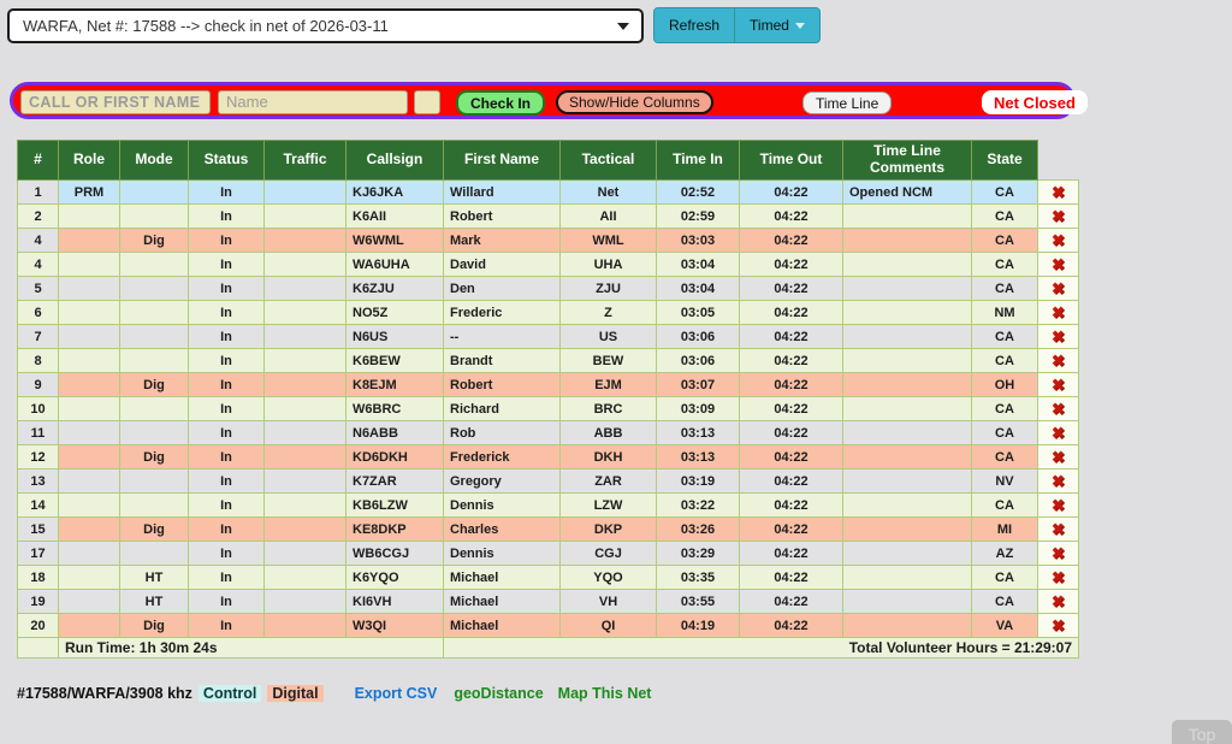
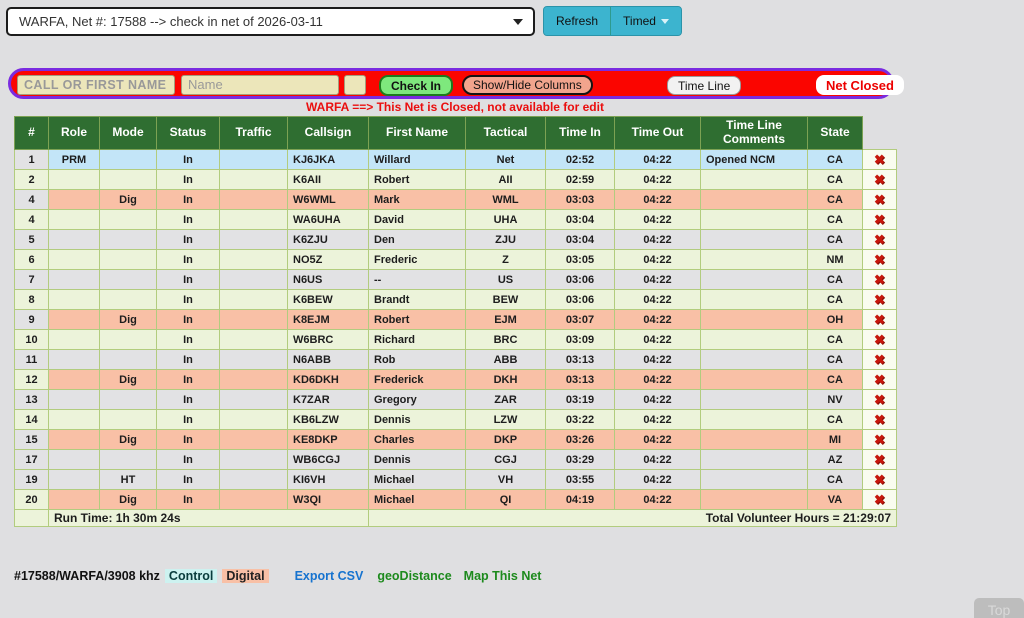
  WARFA, Net #: 17588 --> check in net of 2026-03-11
  Refresh
  Timed
  CALL OR FIRST NAME
  Name
  Check In
  Show/Hide Columns
  Time Line
  Net Closed
+ WARFA ==> This Net is Closed, not available for edit
  #	Role	Mode	Status	Traffic	Callsign	First Name	Tactical	Time In	Time Out	Time Line Comments	State
  1	PRM		In		KJ6JKA	Willard	Net	02:52	04:22	Opened NCM	CA	✖
  2			In		K6AII	Robert	AII	02:59	04:22		CA	✖
  4		Dig	In		W6WML	Mark	WML	03:03	04:22		CA	✖
  4			In		WA6UHA	David	UHA	03:04	04:22		CA	✖
  5			In		K6ZJU	Den	ZJU	03:04	04:22		CA	✖
  6			In		NO5Z	Frederic	Z	03:05	04:22		NM	✖
  7			In		N6US	--	US	03:06	04:22		CA	✖
  8			In		K6BEW	Brandt	BEW	03:06	04:22		CA	✖
  9		Dig	In		K8EJM	Robert	EJM	03:07	04:22		OH	✖
  10			In		W6BRC	Richard	BRC	03:09	04:22		CA	✖
  11			In		N6ABB	Rob	ABB	03:13	04:22		CA	✖
  12		Dig	In		KD6DKH	Frederick	DKH	03:13	04:22		CA	✖
  13			In		K7ZAR	Gregory	ZAR	03:19	04:22		NV	✖
  14			In		KB6LZW	Dennis	LZW	03:22	04:22		CA	✖
  15		Dig	In		KE8DKP	Charles	DKP	03:26	04:22		MI	✖
  17			In		WB6CGJ	Dennis	CGJ	03:29	04:22		AZ	✖
- 18		HT	In		K6YQO	Michael	YQO	03:35	04:22		CA	✖
  19		HT	In		KI6VH	Michael	VH	03:55	04:22		CA	✖
  20		Dig	In		W3QI	Michael	QI	04:19	04:22		VA	✖
  	Run Time: 1h 30m 24s	Total Volunteer Hours = 21:29:07
  #17588/WARFA/3908 khz
  Control
  Digital
  Export CSV
  geoDistance
  Map This Net
  Top
